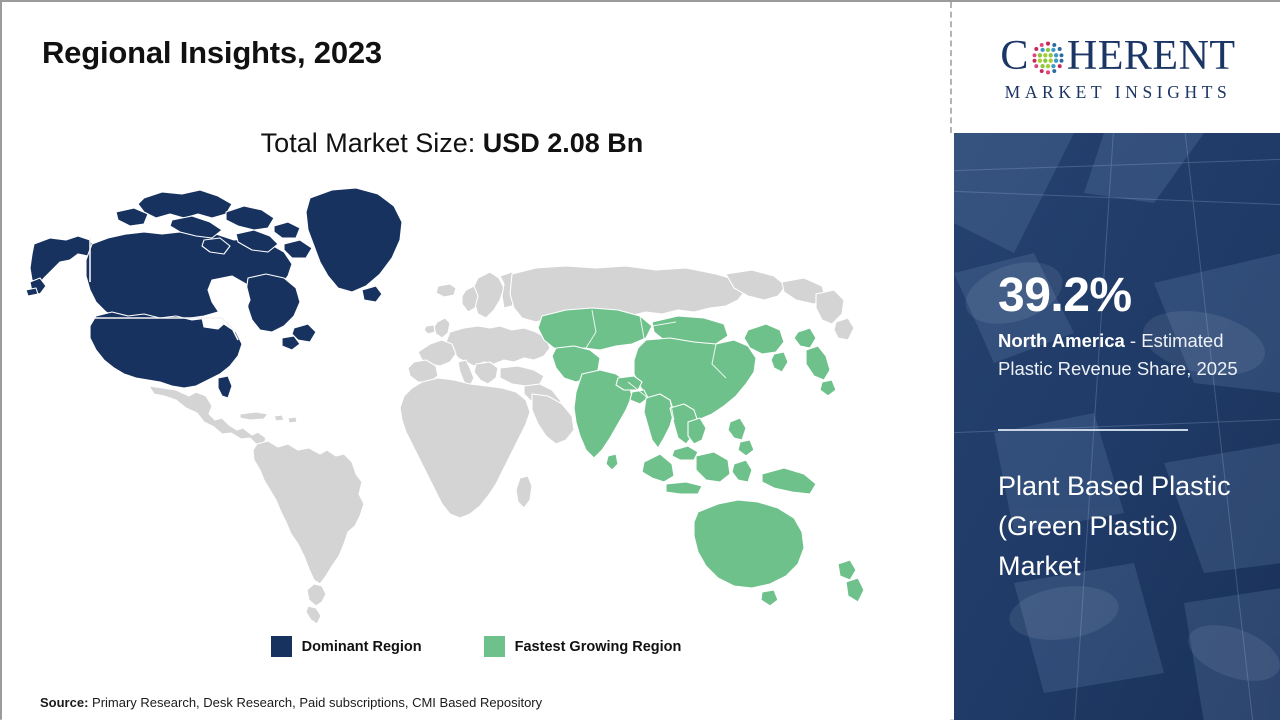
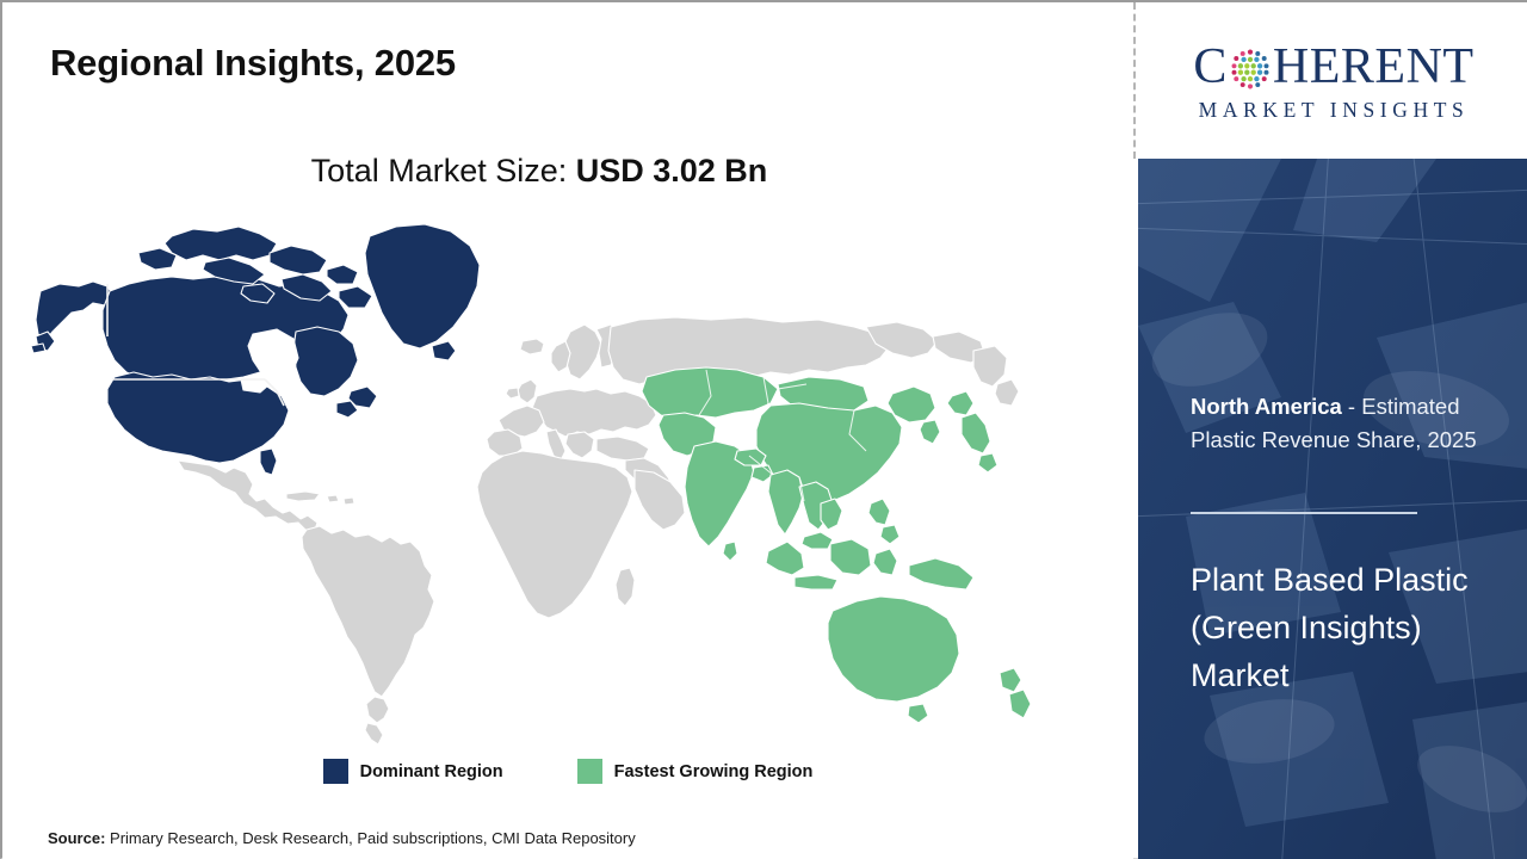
- Regional Insights, 2023
+ Regional Insights, 2025
- Total Market Size: USD 2.08 Bn
+ Total Market Size: USD 3.02 Bn
  Dominant Region
  Fastest Growing Region
- Source: Primary Research, Desk Research, Paid subscriptions, CMI Based Repository
+ Source: Primary Research, Desk Research, Paid subscriptions, CMI Data Repository
  C
  HERENT
  MARKET INSIGHTS
- 39.2%
  North America - Estimated Plastic Revenue Share, 2025
- Plant Based Plastic (Green Plastic) Market
+ Plant Based Plastic (Green Insights) Market
